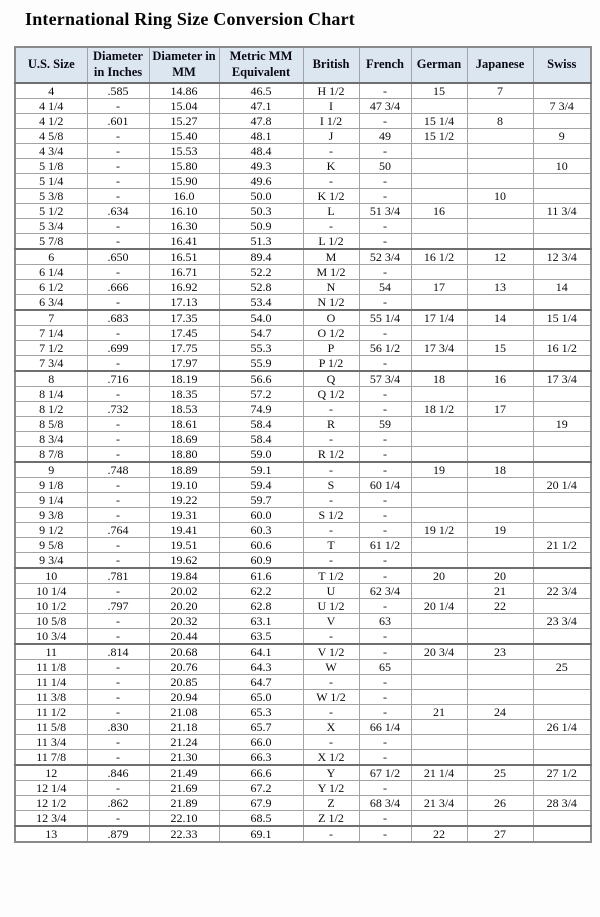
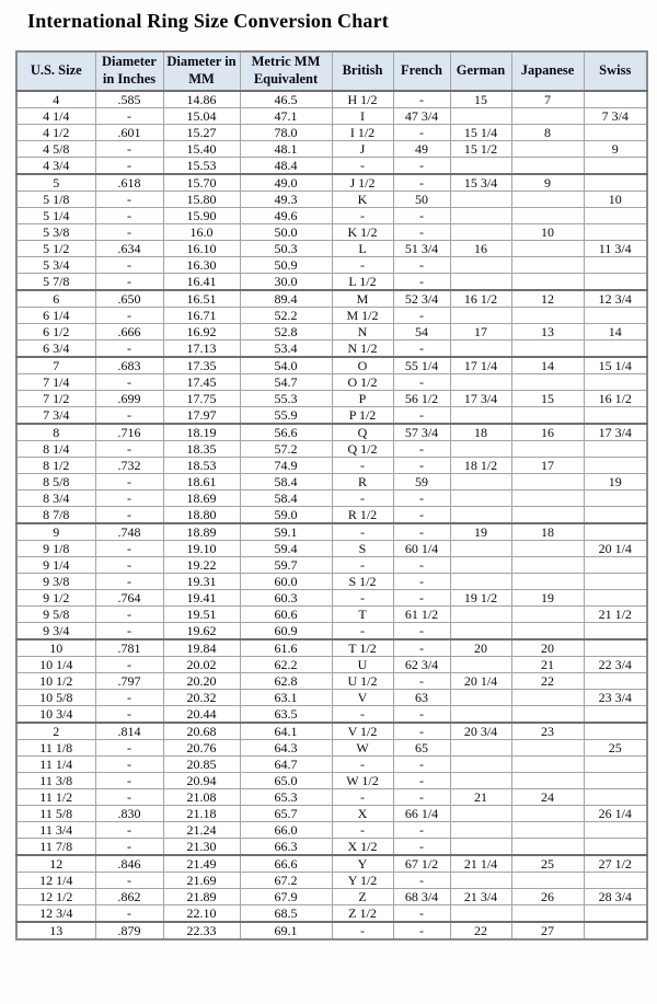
  International Ring Size Conversion Chart
  U.S. Size	Diameter in Inches	Diameter in MM	Metric MM Equivalent	British	French	German	Japanese	Swiss
  4	.585	14.86	46.5	H 1/2	-	15	7
  4 1/4	-	15.04	47.1	I	47 3/4			7 3/4
- 4 1/2	.601	15.27	47.8	I 1/2	-	15 1/4	8
+ 4 1/2	.601	15.27	78.0	I 1/2	-	15 1/4	8
  4 5/8	-	15.40	48.1	J	49	15 1/2		9
  4 3/4	-	15.53	48.4	-	-
+ 5	.618	15.70	49.0	J 1/2	-	15 3/4	9
  5 1/8	-	15.80	49.3	K	50			10
  5 1/4	-	15.90	49.6	-	-
  5 3/8	-	16.0	50.0	K 1/2	-		10
  5 1/2	.634	16.10	50.3	L	51 3/4	16		11 3/4
  5 3/4	-	16.30	50.9	-	-
- 5 7/8	-	16.41	51.3	L 1/2	-
+ 5 7/8	-	16.41	30.0	L 1/2	-
  6	.650	16.51	89.4	M	52 3/4	16 1/2	12	12 3/4
  6 1/4	-	16.71	52.2	M 1/2	-
  6 1/2	.666	16.92	52.8	N	54	17	13	14
  6 3/4	-	17.13	53.4	N 1/2	-
  7	.683	17.35	54.0	O	55 1/4	17 1/4	14	15 1/4
  7 1/4	-	17.45	54.7	O 1/2	-
  7 1/2	.699	17.75	55.3	P	56 1/2	17 3/4	15	16 1/2
  7 3/4	-	17.97	55.9	P 1/2	-
  8	.716	18.19	56.6	Q	57 3/4	18	16	17 3/4
  8 1/4	-	18.35	57.2	Q 1/2	-
  8 1/2	.732	18.53	74.9	-	-	18 1/2	17
  8 5/8	-	18.61	58.4	R	59			19
  8 3/4	-	18.69	58.4	-	-
  8 7/8	-	18.80	59.0	R 1/2	-
  9	.748	18.89	59.1	-	-	19	18
  9 1/8	-	19.10	59.4	S	60 1/4			20 1/4
  9 1/4	-	19.22	59.7	-	-
  9 3/8	-	19.31	60.0	S 1/2	-
  9 1/2	.764	19.41	60.3	-	-	19 1/2	19
  9 5/8	-	19.51	60.6	T	61 1/2			21 1/2
  9 3/4	-	19.62	60.9	-	-
  10	.781	19.84	61.6	T 1/2	-	20	20
  10 1/4	-	20.02	62.2	U	62 3/4		21	22 3/4
  10 1/2	.797	20.20	62.8	U 1/2	-	20 1/4	22
  10 5/8	-	20.32	63.1	V	63			23 3/4
  10 3/4	-	20.44	63.5	-	-
- 11	.814	20.68	64.1	V 1/2	-	20 3/4	23
+ 2	.814	20.68	64.1	V 1/2	-	20 3/4	23
  11 1/8	-	20.76	64.3	W	65			25
  11 1/4	-	20.85	64.7	-	-
  11 3/8	-	20.94	65.0	W 1/2	-
  11 1/2	-	21.08	65.3	-	-	21	24
  11 5/8	.830	21.18	65.7	X	66 1/4			26 1/4
  11 3/4	-	21.24	66.0	-	-
  11 7/8	-	21.30	66.3	X 1/2	-
  12	.846	21.49	66.6	Y	67 1/2	21 1/4	25	27 1/2
  12 1/4	-	21.69	67.2	Y 1/2	-
  12 1/2	.862	21.89	67.9	Z	68 3/4	21 3/4	26	28 3/4
  12 3/4	-	22.10	68.5	Z 1/2	-
  13	.879	22.33	69.1	-	-	22	27
